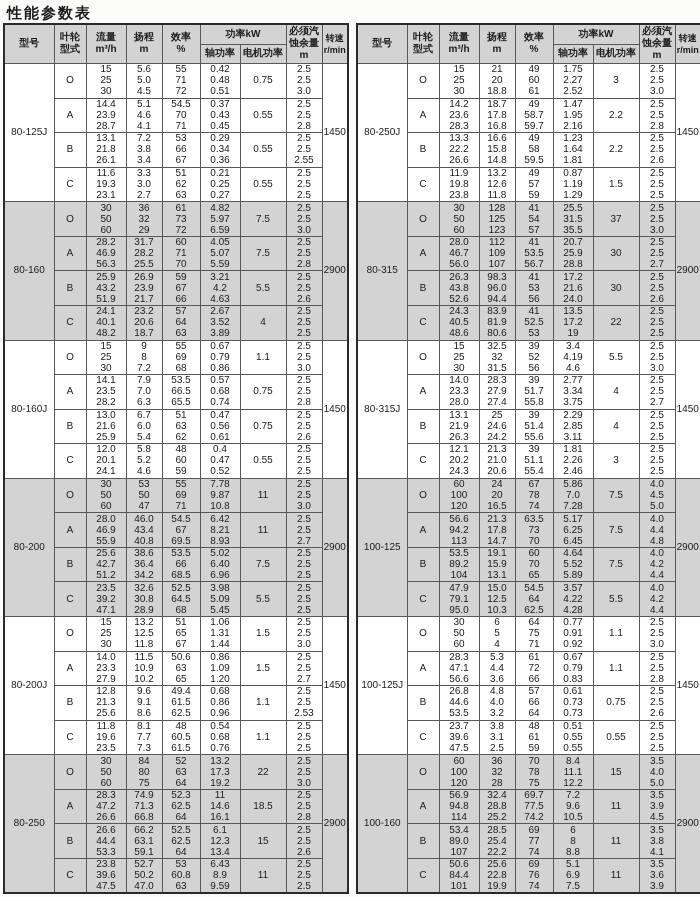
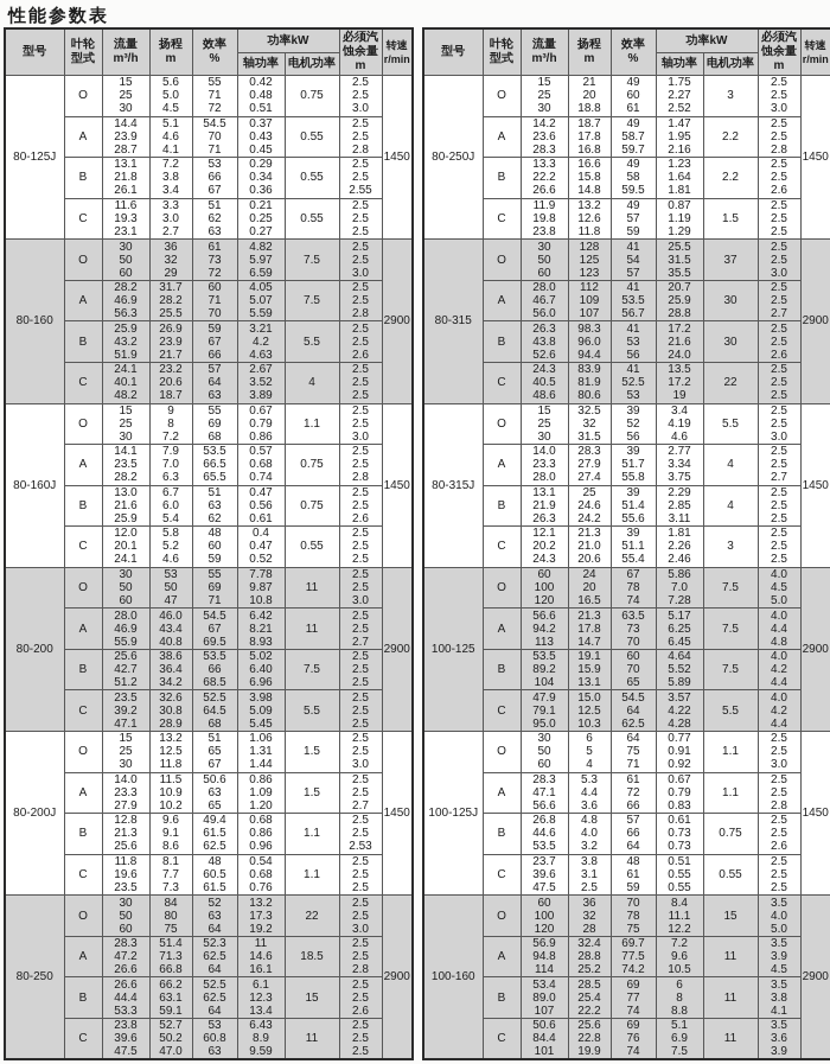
  性能参数表
  型号	叶轮 型式	流量 m³/h	扬程 m	效率 %	功率kW	必须汽 蚀余量 m	转速 r/min
  轴功率	电机功率
  80-125J	O	152530	5.65.04.5	557172	0.420.480.51	0.75	2.52.53.0	1450
  A	14.423.928.7	5.14.64.1	54.57071	0.370.430.45	0.55	2.52.52.8
  B	13.121.826.1	7.23.83.4	536667	0.290.340.36	0.55	2.52.52.55
  C	11.619.323.1	3.33.02.7	516263	0.210.250.27	0.55	2.52.52.5
  80-160	O	305060	363229	617372	4.825.976.59	7.5	2.52.53.0	2900
  A	28.246.956.3	31.728.225.5	607170	4.055.075.59	7.5	2.52.52.8
  B	25.943.251.9	26.923.921.7	596766	3.214.24.63	5.5	2.52.52.6
  C	24.140.148.2	23.220.618.7	576463	2.673.523.89	4	2.52.52.5
  80-160J	O	152530	987.2	556968	0.670.790.86	1.1	2.52.53.0	1450
  A	14.123.528.2	7.97.06.3	53.566.565.5	0.570.680.74	0.75	2.52.52.8
  B	13.021.625.9	6.76.05.4	516362	0.470.560.61	0.75	2.52.52.6
  C	12.020.124.1	5.85.24.6	486059	0.40.470.52	0.55	2.52.52.5
  80-200	O	305060	535047	556971	7.789.8710.8	11	2.52.53.0	2900
  A	28.046.955.9	46.043.440.8	54.56769.5	6.428.218.93	11	2.52.52.7
  B	25.642.751.2	38.636.434.2	53.56668.5	5.026.406.96	7.5	2.52.52.5
  C	23.539.247.1	32.630.828.9	52.564.568	3.985.095.45	5.5	2.52.52.5
  80-200J	O	152530	13.212.511.8	516567	1.061.311.44	1.5	2.52.53.0	1450
  A	14.023.327.9	11.510.910.2	50.66365	0.861.091.20	1.5	2.52.52.7
  B	12.821.325.6	9.69.18.6	49.461.562.5	0.680.860.96	1.1	2.52.52.53
  C	11.819.623.5	8.17.77.3	4860.561.5	0.540.680.76	1.1	2.52.52.5
  80-250	O	305060	848075	526364	13.217.319.2	22	2.52.53.0	2900
- A	28.347.226.6	74.971.366.8	52.362.564	1114.616.1	18.5	2.52.52.8
+ A	28.347.226.6	51.471.366.8	52.362.564	1114.616.1	18.5	2.52.52.8
  B	26.644.453.3	66.263.159.1	52.562.564	6.112.313.4	15	2.52.52.6
  C	23.839.647.5	52.750.247.0	5360.863	6.438.99.59	11	2.52.52.5
  型号	叶轮 型式	流量 m³/h	扬程 m	效率 %	功率kW	必须汽 蚀余量 m	转速 r/min
  轴功率	电机功率
  80-250J	O	152530	212018.8	496061	1.752.272.52	3	2.52.53.0	1450
  A	14.223.628.3	18.717.816.8	4958.759.7	1.471.952.16	2.2	2.52.52.8
  B	13.322.226.6	16.615.814.8	495859.5	1.231.641.81	2.2	2.52.52.6
  C	11.919.823.8	13.212.611.8	495759	0.871.191.29	1.5	2.52.52.5
  80-315	O	305060	128125123	415457	25.531.535.5	37	2.52.53.0	2900
  A	28.046.756.0	112109107	4153.556.7	20.725.928.8	30	2.52.52.7
  B	26.343.852.6	98.396.094.4	415356	17.221.624.0	30	2.52.52.6
  C	24.340.548.6	83.981.980.6	4152.553	13.517.219	22	2.52.52.5
  80-315J	O	152530	32.53231.5	395256	3.44.194.6	5.5	2.52.53.0	1450
  A	14.023.328.0	28.327.927.4	3951.755.8	2.773.343.75	4	2.52.52.7
  B	13.121.926.3	2524.624.2	3951.455.6	2.292.853.11	4	2.52.52.5
  C	12.120.224.3	21.321.020.6	3951.155.4	1.812.262.46	3	2.52.52.5
  100-125	O	60100120	242016.5	677874	5.867.07.28	7.5	4.04.55.0	2900
  A	56.694.2113	21.317.814.7	63.57370	5.176.256.45	7.5	4.04.44.8
  B	53.589.2104	19.115.913.1	607065	4.645.525.89	7.5	4.04.24.4
  C	47.979.195.0	15.012.510.3	54.56462.5	3.574.224.28	5.5	4.04.24.4
  100-125J	O	305060	654	647571	0.770.910.92	1.1	2.52.53.0	1450
  A	28.347.156.6	5.34.43.6	617266	0.670.790.83	1.1	2.52.52.8
  B	26.844.653.5	4.84.03.2	576664	0.610.730.73	0.75	2.52.52.6
  C	23.739.647.5	3.83.12.5	486159	0.510.550.55	0.55	2.52.52.5
  100-160	O	60100120	363228	707875	8.411.112.2	15	3.54.05.0	2900
  A	56.994.8114	32.428.825.2	69.777.574.2	7.29.610.5	11	3.53.94.5
  B	53.489.0107	28.525.422.2	697774	688.8	11	3.53.84.1
  C	50.684.4101	25.622.819.9	697674	5.16.97.5	11	3.53.63.9
